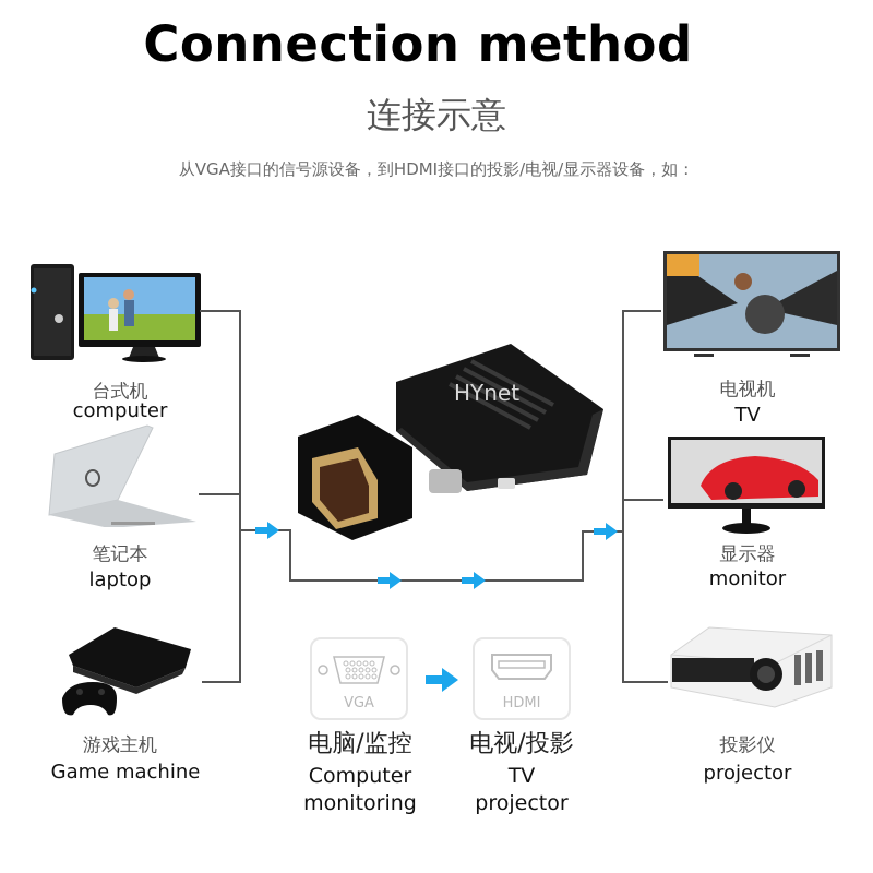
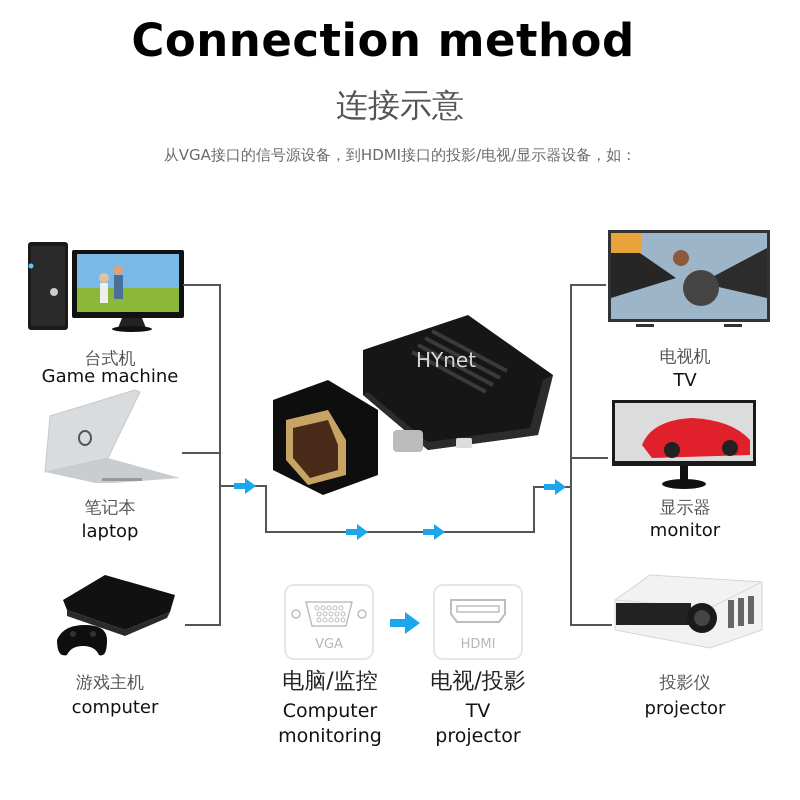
  Connection method
  连接示意
  从VGA接口的信号源设备，到HDMI接口的投影/电视/显示器设备，如：
  台式机
- computer
+ Game machine
  笔记本
  laptop
  游戏主机
- Game machine
+ computer
  HYnet
  电视机
  TV
  显示器
  monitor
  投影仪
  projector
  VGA
  HDMI
  电脑/监控
  Computer
  monitoring
  电视/投影
  TV
  projector
